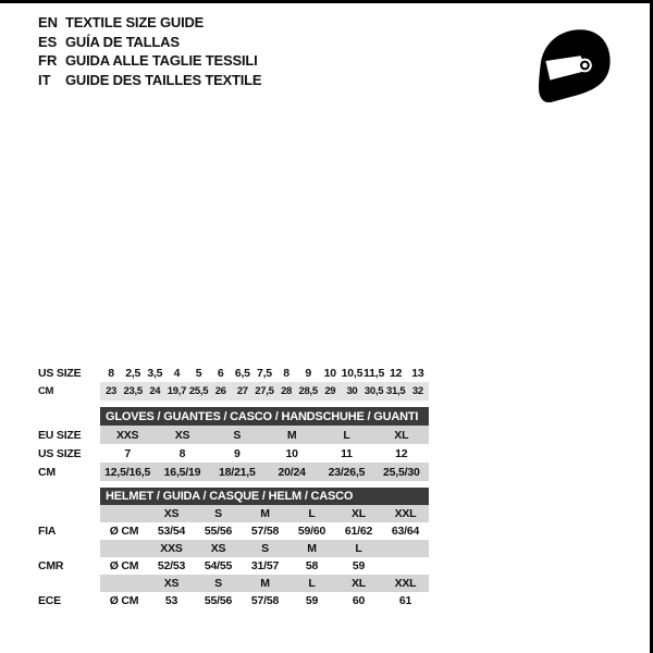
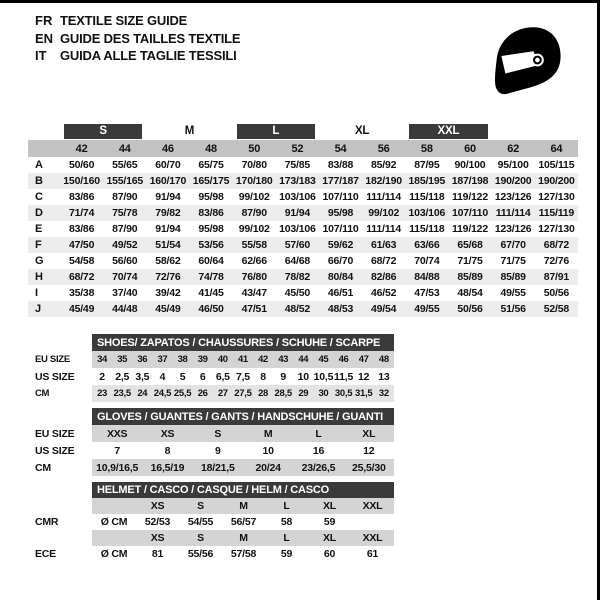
- EN
+ FR
  TEXTILE SIZE GUIDE
- ES
- GUÍA DE TALLAS
- FR
+ EN
- GUIDA ALLE TAGLIE TESSILI
+ GUIDE DES TAILLES TEXTILE
  IT
- GUIDE DES TAILLES TEXTILE
+ GUIDA ALLE TAGLIE TESSILI
+ 	S	M	L	XL	XXL
+ 	42	44	46	48	50	52	54	56	58	60	62	64
+ A	50/60	55/65	60/70	65/75	70/80	75/85	83/88	85/92	87/95	90/100	95/100	105/115
+ B	150/160	155/165	160/170	165/175	170/180	173/183	177/187	182/190	185/195	187/198	190/200	190/200
+ C	83/86	87/90	91/94	95/98	99/102	103/106	107/110	111/114	115/118	119/122	123/126	127/130
+ D	71/74	75/78	79/82	83/86	87/90	91/94	95/98	99/102	103/106	107/110	111/114	115/119
+ E	83/86	87/90	91/94	95/98	99/102	103/106	107/110	111/114	115/118	119/122	123/126	127/130
+ F	47/50	49/52	51/54	53/56	55/58	57/60	59/62	61/63	63/66	65/68	67/70	68/72
+ G	54/58	56/60	58/62	60/64	62/66	64/68	66/70	68/72	70/74	71/75	71/75	72/76
+ H	68/72	70/74	72/76	74/78	76/80	78/82	80/84	82/86	84/88	85/89	85/89	87/91
+ I	35/38	37/40	39/42	41/45	43/47	45/50	46/51	46/52	47/53	48/54	49/55	50/56
+ J	45/49	44/48	45/49	46/50	47/51	48/52	48/53	49/54	49/55	50/56	51/56	52/58
+ 	SHOES/ ZAPATOS / CHAUSSURES / SCHUHE / SCARPE
+ EU SIZE	34	35	36	37	38	39	40	41	42	43	44	45	46	47	48
- US SIZE	8	2,5	3,5	4	5	6	6,5	7,5	8	9	10	10,5	11,5	12	13
+ US SIZE	2	2,5	3,5	4	5	6	6,5	7,5	8	9	10	10,5	11,5	12	13
- CM	23	23,5	24	19,7	25,5	26	27	27,5	28	28,5	29	30	30,5	31,5	32
+ CM	23	23,5	24	24,5	25,5	26	27	27,5	28	28,5	29	30	30,5	31,5	32
- 	GLOVES / GUANTES / CASCO / HANDSCHUHE / GUANTI
+ 	GLOVES / GUANTES / GANTS / HANDSCHUHE / GUANTI
  EU SIZE	XXS	XS	S	M	L	XL
- US SIZE	7	8	9	10	11	12
+ US SIZE	7	8	9	10	16	12
- CM	12,5/16,5	16,5/19	18/21,5	20/24	23/26,5	25,5/30
+ CM	10,9/16,5	16,5/19	18/21,5	20/24	23/26,5	25,5/30
- 	HELMET / GUIDA / CASQUE / HELM / CASCO
+ 	HELMET / CASCO / CASQUE / HELM / CASCO
  		XS	S	M	L	XL	XXL
- FIA	Ø CM	53/54	55/56	57/58	59/60	61/62	63/64
- 		XXS	XS	S	M	L
- CMR	Ø CM	52/53	54/55	31/57	58	59
+ CMR	Ø CM	52/53	54/55	56/57	58	59
  		XS	S	M	L	XL	XXL
- ECE	Ø CM	53	55/56	57/58	59	60	61
+ ECE	Ø CM	81	55/56	57/58	59	60	61
